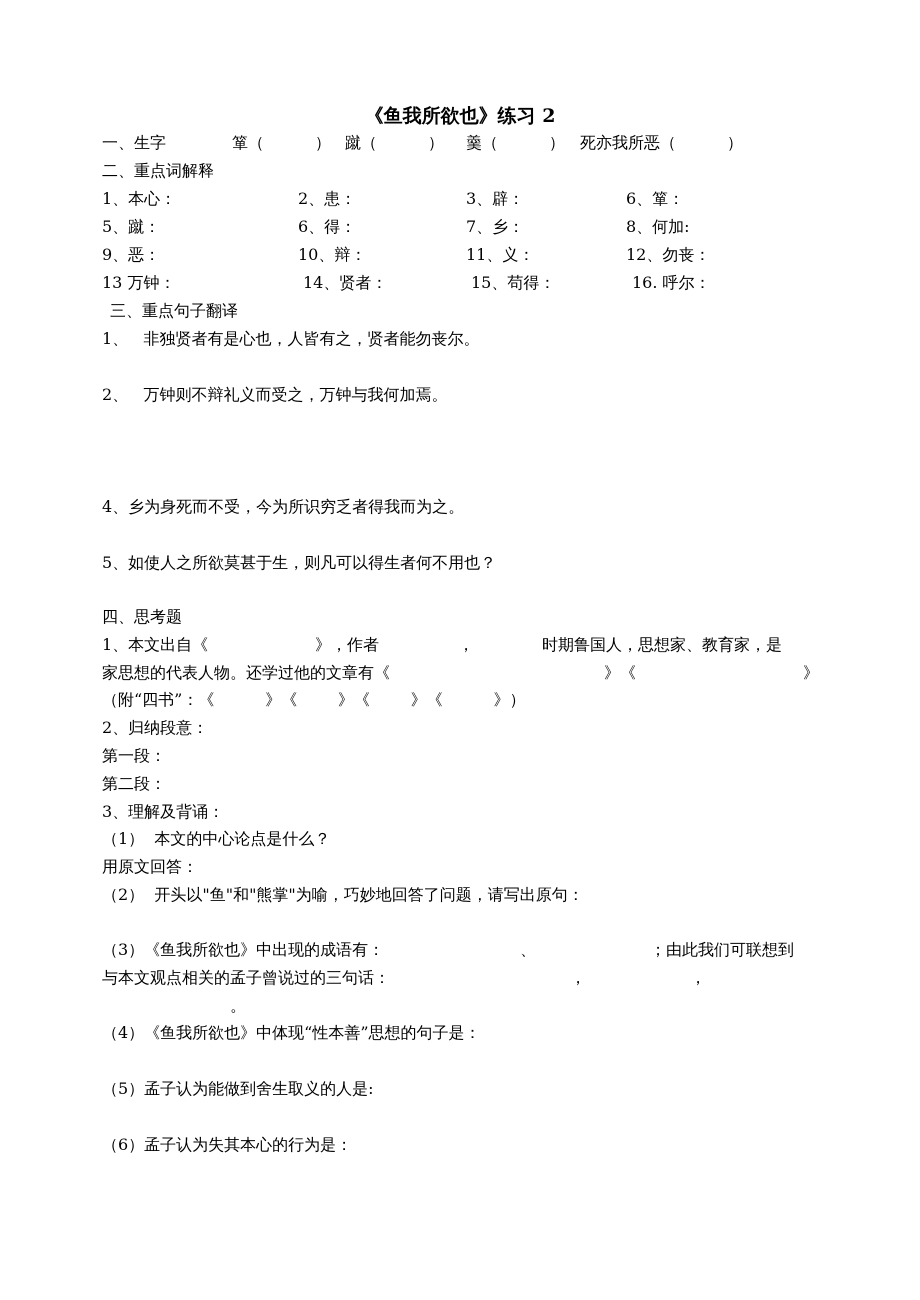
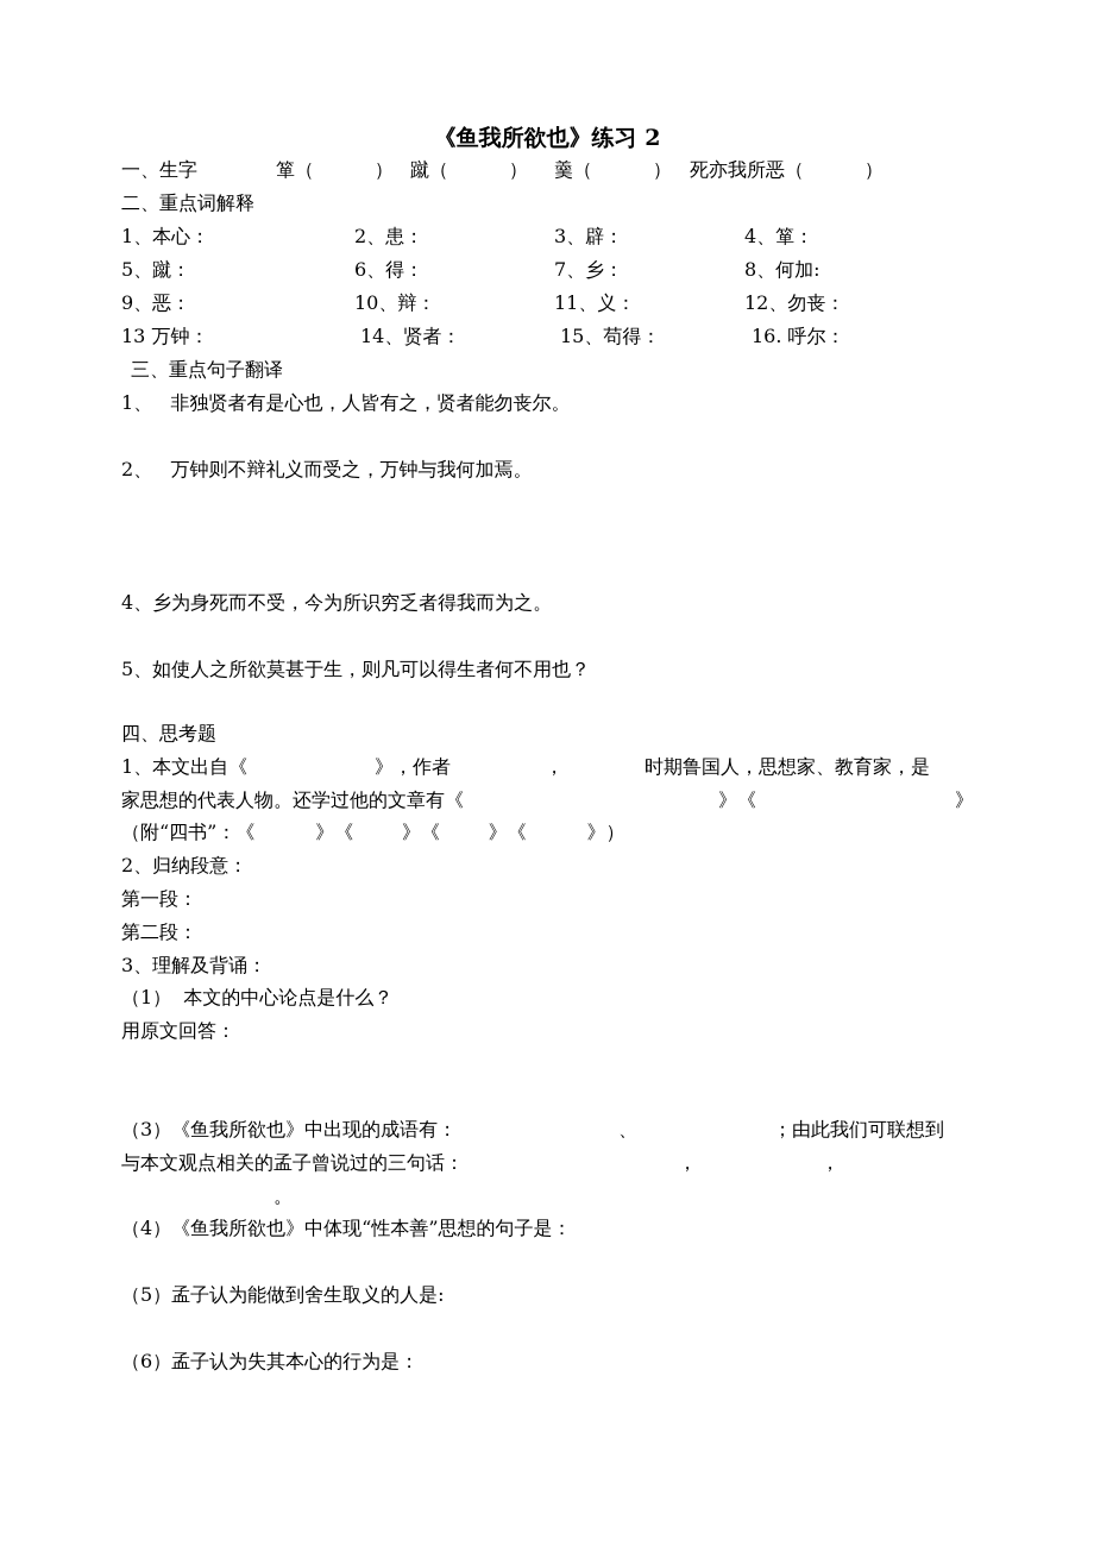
  《鱼我所欲也》练习 2
  一、生字
  箪（ ）
  蹴（ ）
  羹（ ）
  死亦我所恶（ ）
  二、重点词解释
  1、本心：
  2、患：
  3、辟：
- 6、箪：
+ 4、箪：
  5、蹴：
  6、得：
  7、乡：
  8、何加:
  9、恶：
  10、辩：
  11、义：
  12、勿丧：
  13 万钟：
  14、贤者：
  15、苟得：
  16. 呼尔：
  三、重点句子翻译
  1、 非独贤者有是心也，人皆有之，贤者能勿丧尔。
  2、 万钟则不辩礼义而受之，万钟与我何加焉。
  4、乡为身死而不受，今为所识穷乏者得我而为之。
  5、如使人之所欲莫甚于生，则凡可以得生者何不用也？
  四、思考题
  1、本文出自《
  》，作者
  ，
  时期鲁国人，思想家、教育家，是
  家思想的代表人物。还学过他的文章有《
  》《
  》
  （附“四书”：《 》《 》《 》《 》）
  2、归纳段意：
  第一段：
  第二段：
  3、理解及背诵：
  （1） 本文的中心论点是什么？
  用原文回答：
- （2） 开头以"鱼"和"熊掌"为喻，巧妙地回答了问题，请写出原句：
  （3）《鱼我所欲也》中出现的成语有：
  、
  ；由此我们可联想到
  与本文观点相关的孟子曾说过的三句话：
  ，
  ，
  。
  （4）《鱼我所欲也》中体现“性本善”思想的句子是：
  （5）孟子认为能做到舍生取义的人是:
  （6）孟子认为失其本心的行为是：
